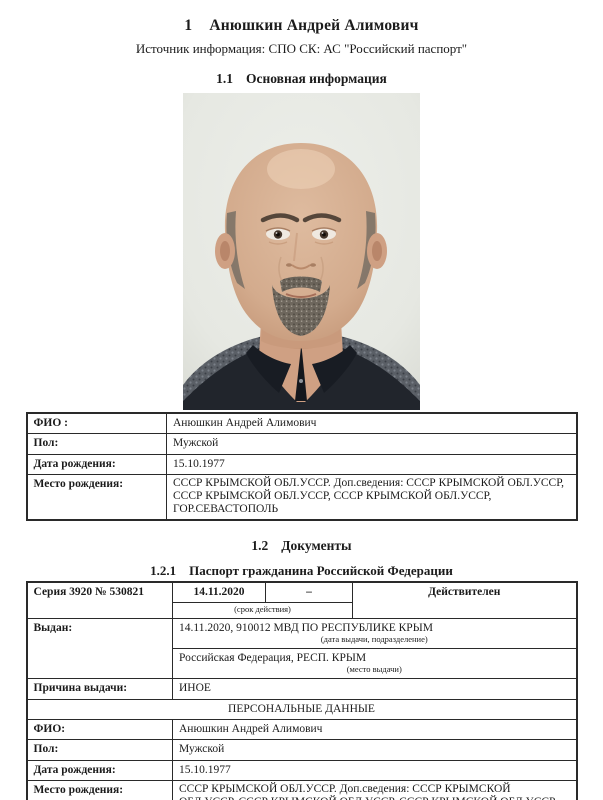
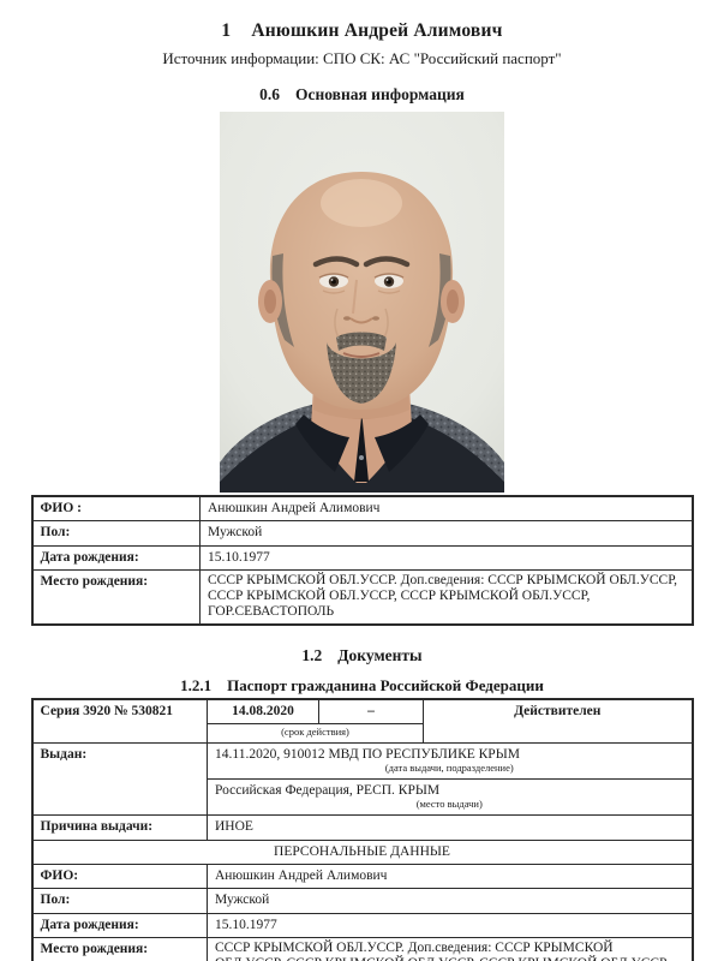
  1 Анюшкин Андрей Алимович
- Источник информация: СПО СК: АС "Российский паспорт"
+ Источник информации: СПО СК: АС "Российский паспорт"
- 1.1 Основная информация
+ 0.6 Основная информация
  ФИО :	Анюшкин Андрей Алимович
  Пол:	Мужской
  Дата рождения:	15.10.1977
  Место рождения:	СССР КРЫМСКОЙ ОБЛ.УССР. Доп.сведения: СССР КРЫМСКОЙ ОБЛ.УССР, СССР КРЫМСКОЙ ОБЛ.УССР, СССР КРЫМСКОЙ ОБЛ.УССР, ГОР.СЕВАСТОПОЛЬ
  1.2 Документы
  1.2.1 Паспорт гражданина Российской Федерации
- Серия 3920 № 530821	14.11.2020	–	Действителен
+ Серия 3920 № 530821	14.08.2020	–	Действителен
  (срок действия)
  Выдан:	14.11.2020, 910012 МВД ПО РЕСПУБЛИКЕ КРЫМ (дата выдачи, подразделение)
  Российская Федерация, РЕСП. КРЫМ (место выдачи)
  Причина выдачи:	ИНОЕ
  ПЕРСОНАЛЬНЫЕ ДАННЫЕ
  ФИО:	Анюшкин Андрей Алимович
  Пол:	Мужской
  Дата рождения:	15.10.1977
